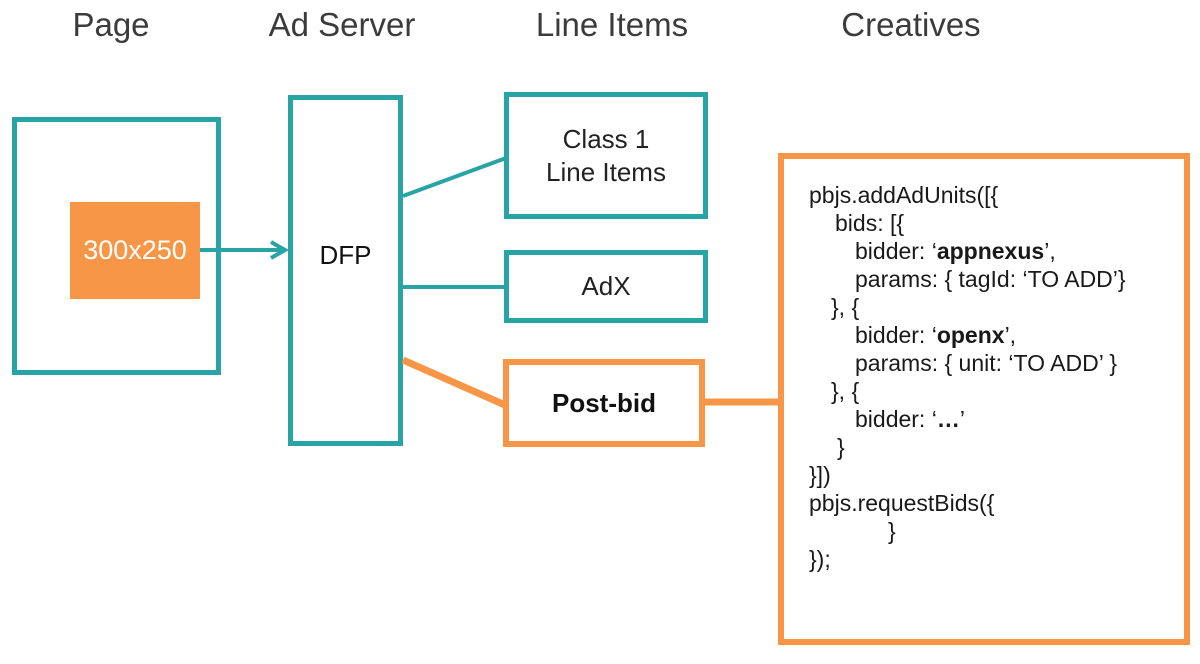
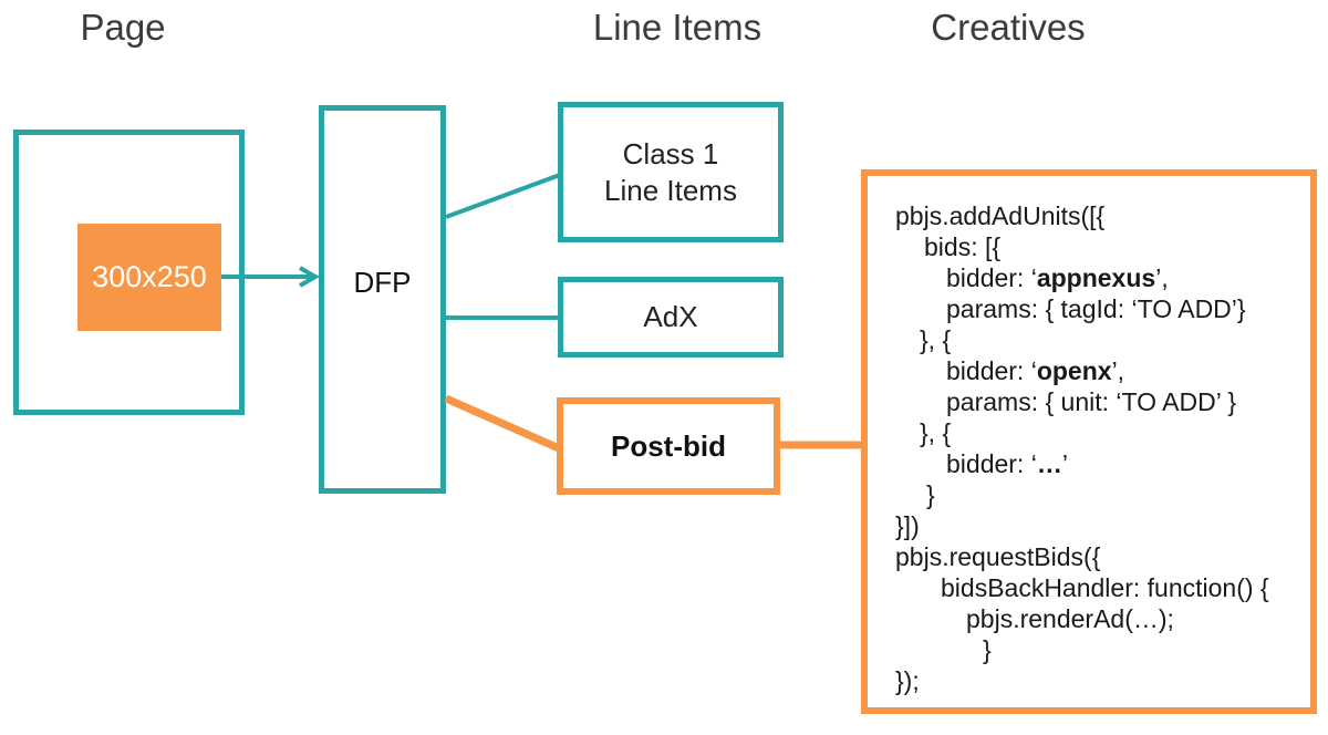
  Page
- Ad Server
  Line Items
  Creatives
  300x250
  DFP
  Class 1
  Line Items
  AdX
  Post-bid
  pbjs.addAdUnits([{
  bids: [{
  bidder: ‘appnexus’,
  params: { tagId: ‘TO ADD’}
  }, {
  bidder: ‘openx’,
  params: { unit: ‘TO ADD’ }
  }, {
  bidder: ‘…’
  }
  }])
  pbjs.requestBids({
+ bidsBackHandler: function() {
+ pbjs.renderAd(…);
  }
  });
